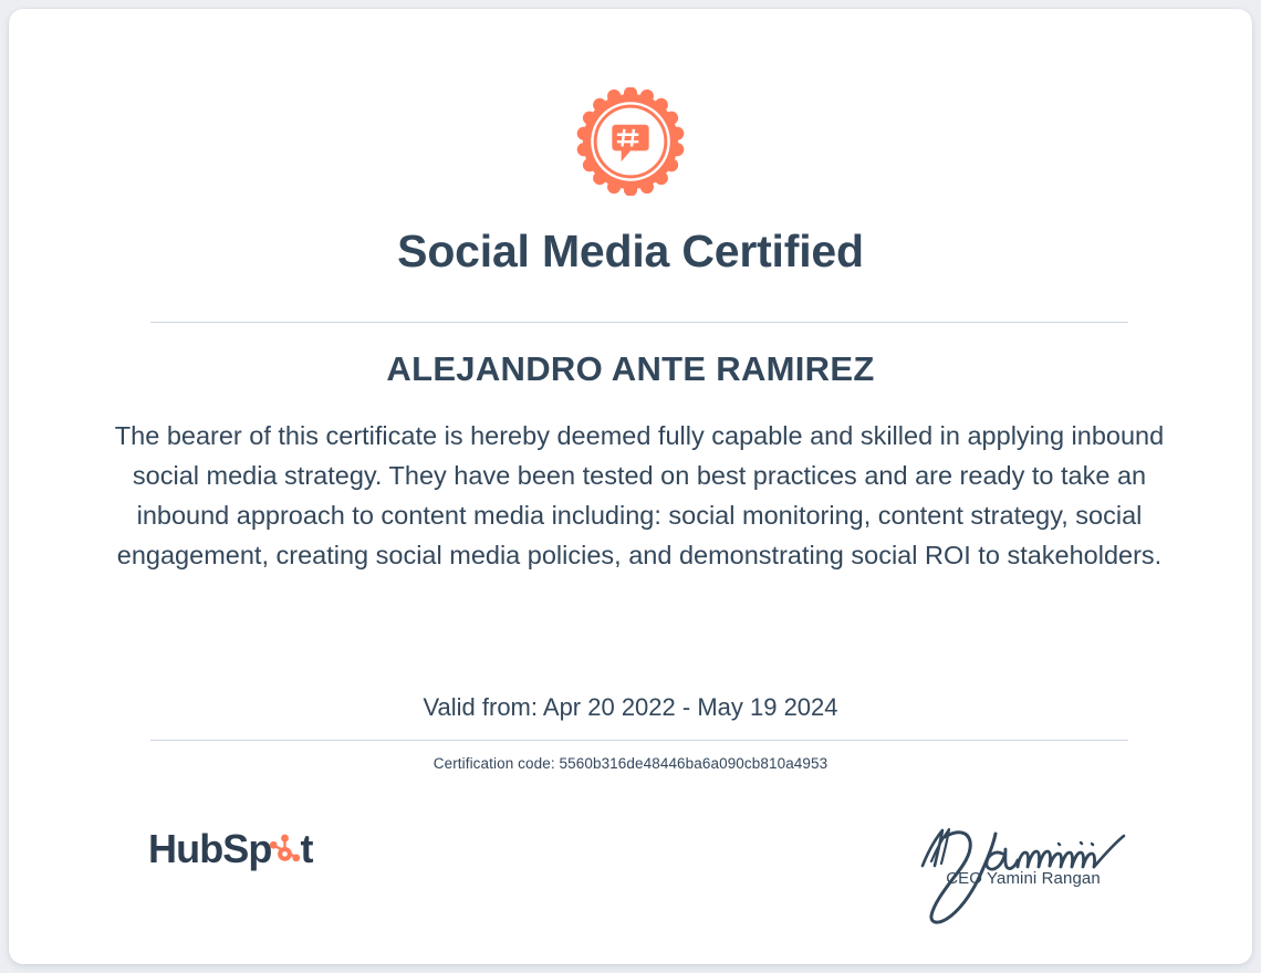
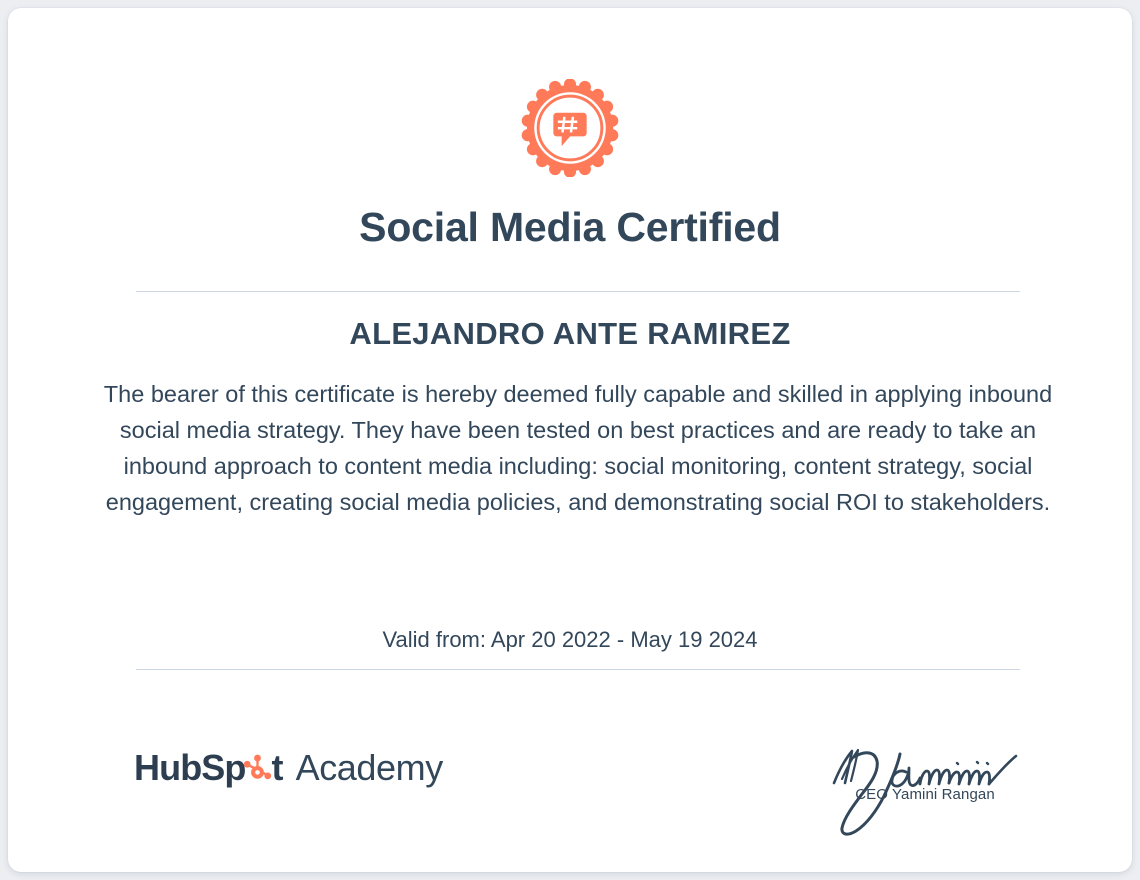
  Social Media Certified
  ALEJANDRO ANTE RAMIREZ
  The bearer of this certificate is hereby deemed fully capable and skilled in applying inbound social media strategy. They have been tested on best practices and are ready to take an inbound approach to content media including: social monitoring, content strategy, social engagement, creating social media policies, and demonstrating social ROI to stakeholders.
  Valid from: Apr 20 2022 - May 19 2024
- Certification code: 5560b316de48446ba6a090cb810a4953
  Hub
  Sp
  t
+ Academy
  CEO Yamini Rangan
